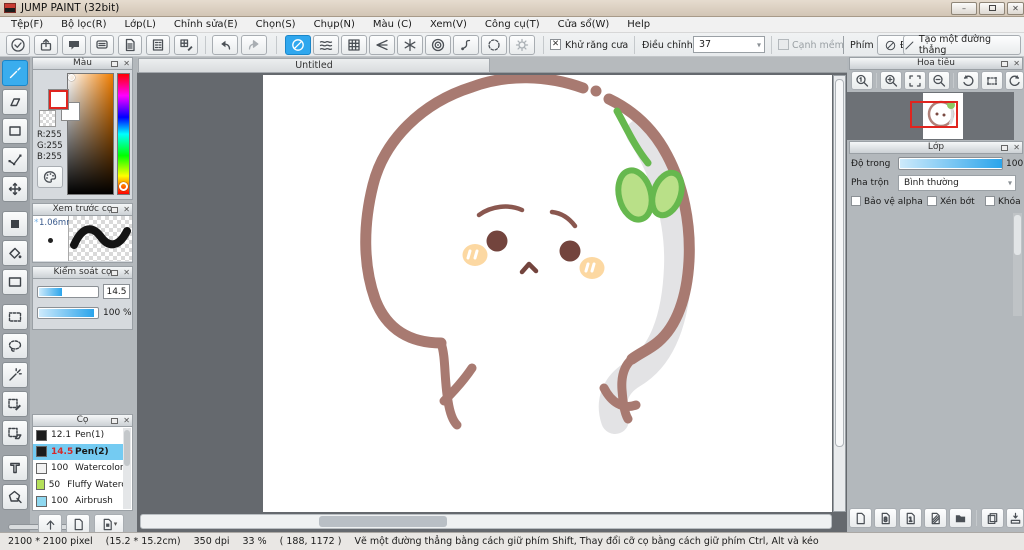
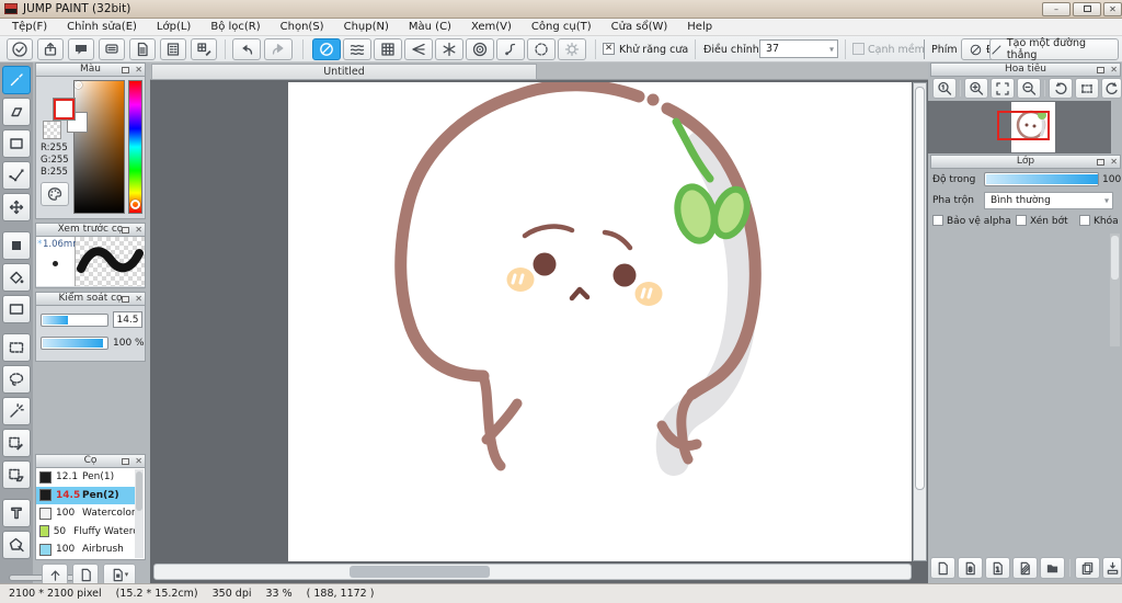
  JUMP PAINT (32bit)
  –
  ✕
  Tệp(F)
- Bộ lọc(R)
+ Chỉnh sửa(E)
  Lớp(L)
- Chỉnh sửa(E)
+ Bộ lọc(R)
  Chọn(S)
  Chụp(N)
  Màu (C)
  Xem(V)
  Công cụ(T)
  Cửa sổ(W)
  Help
  ✕
  Khử răng cưa
  Điều chỉnh
  37
  ▾
  Cạnh mềm
  Phím
  Tạo một đường thẳng
  T
  Màu
  ✕
  R:255
  G:255
  B:255
  Xem trước cọ
  ✕
  *
  1.06m
  Kiểm soát cọ
  ✕
  14.5
  100 %
  Cọ
  ✕
  12.1
  Pen(1)
  14.5
  Pen(2)
  100
  Watercolor
  50
  100
  Airbrush
  ▾
  Untitled
  Hoa tiêu
  ✕
  Lớp
  ✕
  Độ trong
  100
  Pha trộn
  Bình thường
  ▾
  Bảo vệ alpha
  Xén bớt
  Khóa
  2100 * 2100 pixel
  (15.2 * 15.2cm)
  350 dpi
  33 %
  ( 188, 1172 )
- Vẽ một đường thẳng bằng cách giữ phím Shift, Thay đổi cỡ cọ bằng cách giữ phím Ctrl, Alt và kéo
